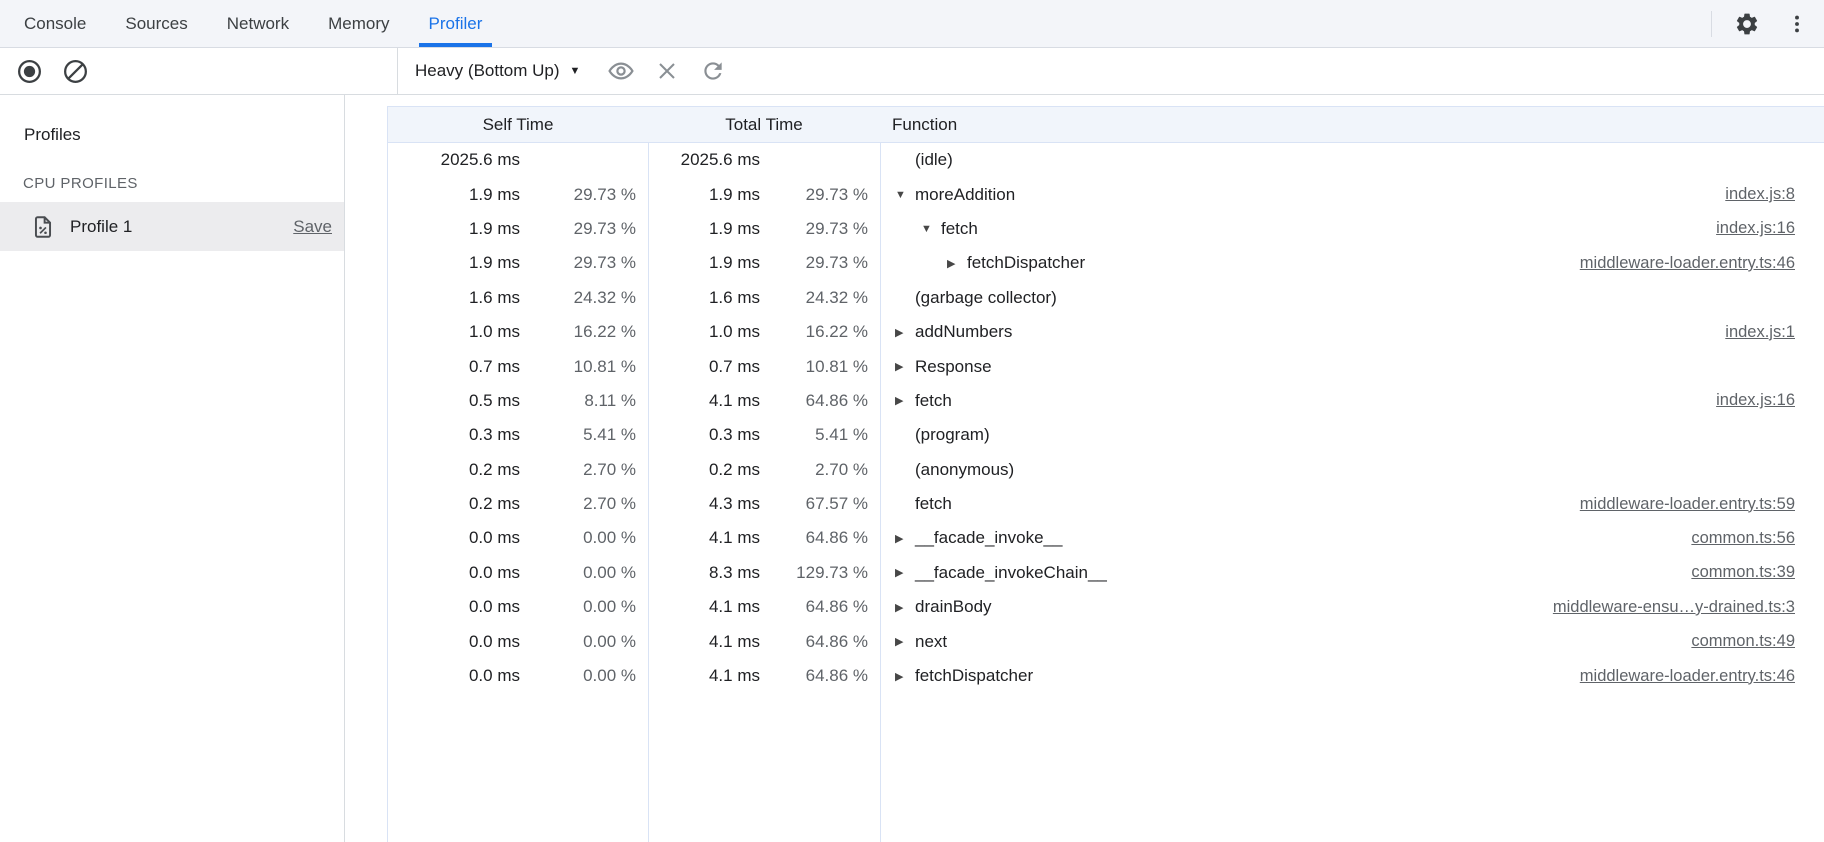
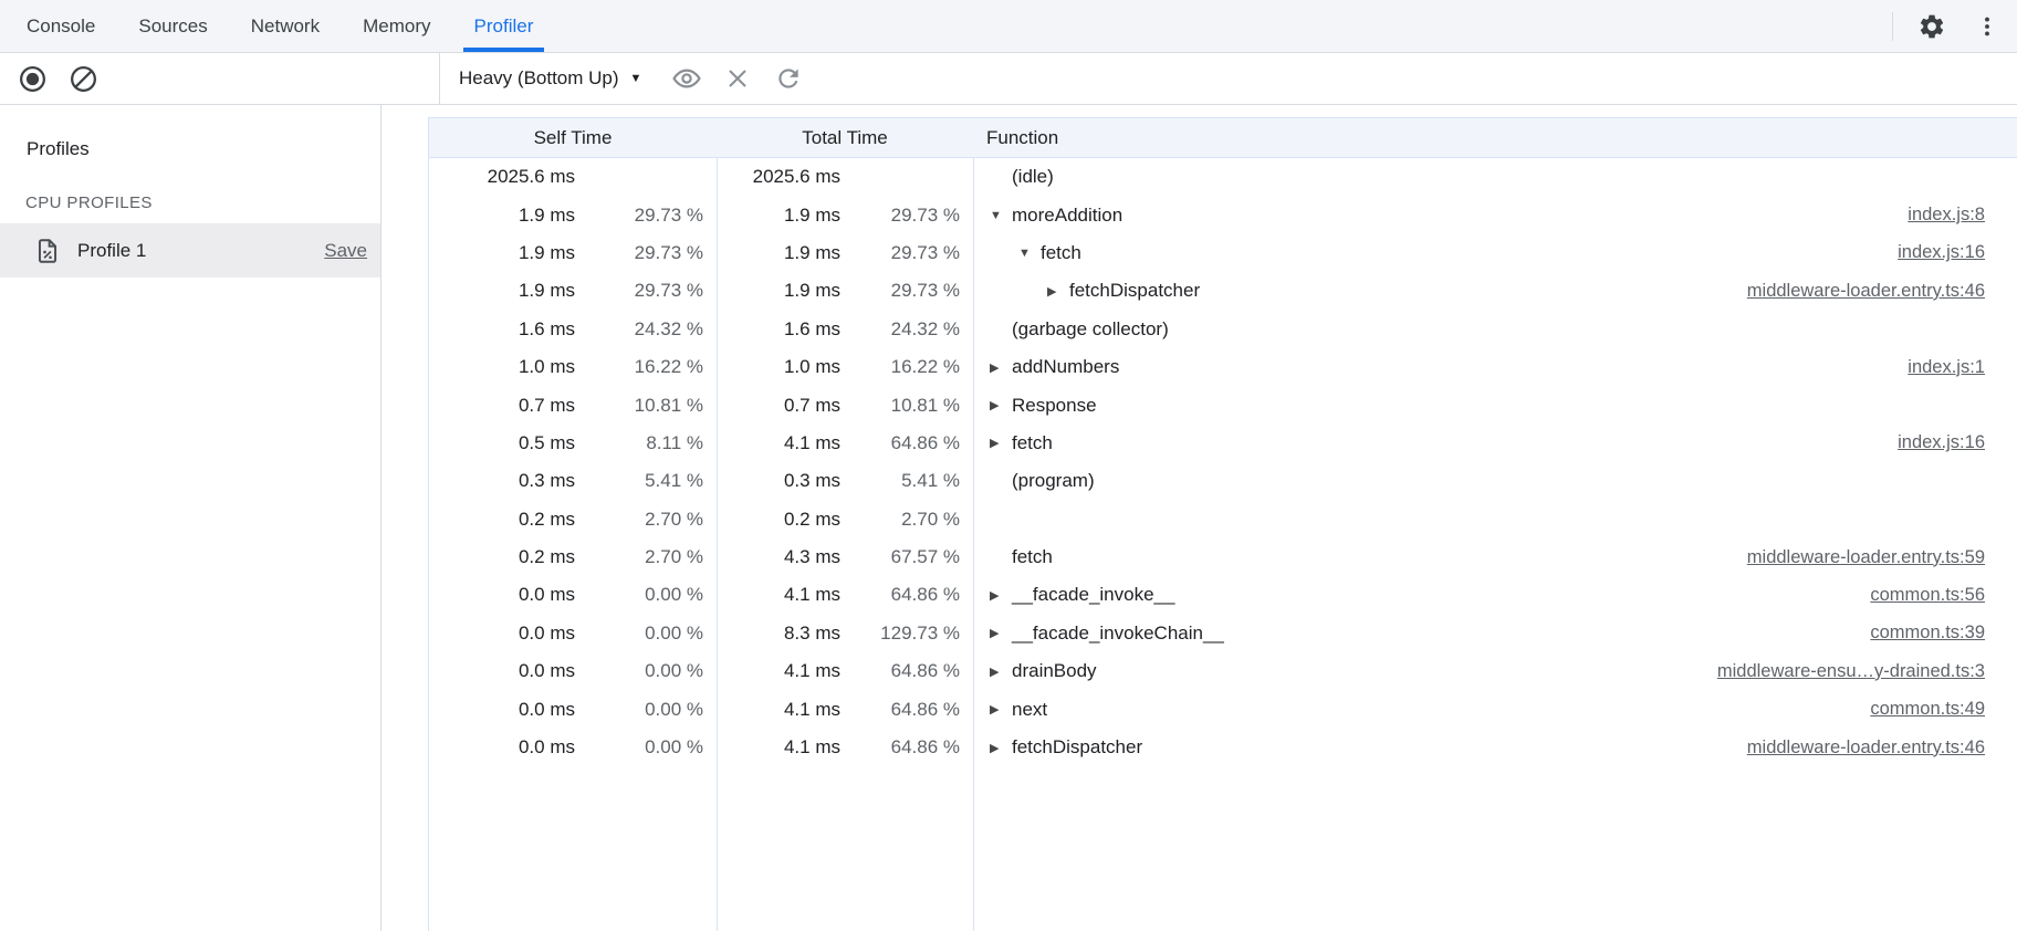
  Console
  Sources
  Network
  Memory
  Profiler
  Heavy (Bottom Up)
  ▼
  Profiles
  CPU PROFILES
  Profile 1
  Save
  Self Time
  Total Time
  Function
  2025.6 ms
  2025.6 ms
  (idle)
  1.9 ms
  29.73 %
  1.9 ms
  29.73 %
  ▼
  moreAddition
  index.js:8
  1.9 ms
  29.73 %
  1.9 ms
  29.73 %
  ▼
  fetch
  index.js:16
  1.9 ms
  29.73 %
  1.9 ms
  29.73 %
  ▶
  fetchDispatcher
  middleware-loader.entry.ts:46
  1.6 ms
  24.32 %
  1.6 ms
  24.32 %
  (garbage collector)
  1.0 ms
  16.22 %
  1.0 ms
  16.22 %
  ▶
  addNumbers
  index.js:1
  0.7 ms
  10.81 %
  0.7 ms
  10.81 %
  ▶
  Response
  0.5 ms
  8.11 %
  4.1 ms
  64.86 %
  ▶
  fetch
  index.js:16
  0.3 ms
  5.41 %
  0.3 ms
  5.41 %
  (program)
  0.2 ms
  2.70 %
  0.2 ms
  2.70 %
- (anonymous)
  0.2 ms
  2.70 %
  4.3 ms
  67.57 %
  fetch
  middleware-loader.entry.ts:59
  0.0 ms
  0.00 %
  4.1 ms
  64.86 %
  ▶
  __facade_invoke__
  common.ts:56
  0.0 ms
  0.00 %
  8.3 ms
  129.73 %
  ▶
  __facade_invokeChain__
  common.ts:39
  0.0 ms
  0.00 %
  4.1 ms
  64.86 %
  ▶
  drainBody
  middleware-ensu…y-drained.ts:3
  0.0 ms
  0.00 %
  4.1 ms
  64.86 %
  ▶
  next
  common.ts:49
  0.0 ms
  0.00 %
  4.1 ms
  64.86 %
  ▶
  fetchDispatcher
  middleware-loader.entry.ts:46
